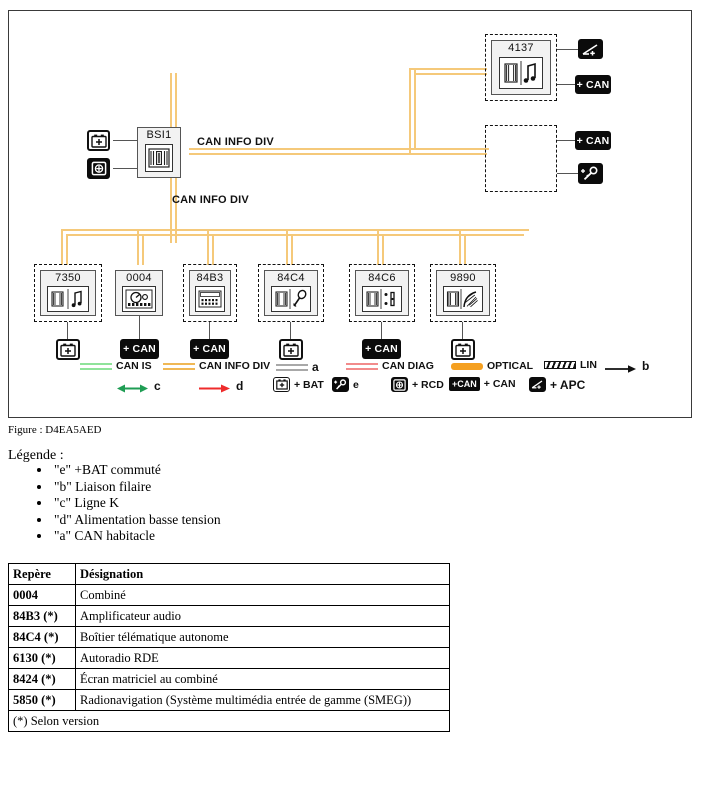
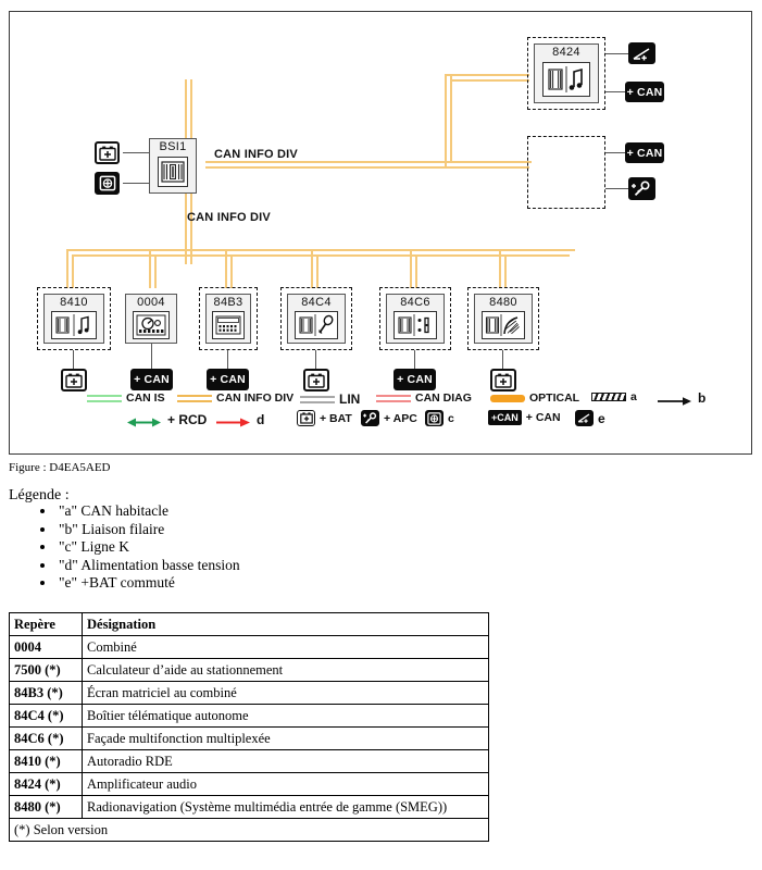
  CAN INFO DIV
  CAN INFO DIV
  BSI1
- 4137
+ 8424
  + CAN
  + CAN
- 7350
+ 8410
  0004
  + CAN
  84B3
  + CAN
  84C4
  84C6
  + CAN
- 9890
+ 8480
  CAN IS
  CAN INFO DIV
- a
+ LIN
  CAN DIAG
  OPTICAL
- LIN
+ a
  b
- c
+ + RCD
  d
  + BAT
- e
+ + APC
- + RCD
+ c
  +CAN
  + CAN
- + APC
+ e
  Figure : D4EA5AED
  Légende :
- "e" +BAT commuté
+ "a" CAN habitacle
  "b" Liaison filaire
  "c" Ligne K
  "d" Alimentation basse tension
- "a" CAN habitacle
+ "e" +BAT commuté
  Repère	Désignation
  0004	Combiné
+ 7500 (*)	Calculateur d’aide au stationnement
- 84B3 (*)	Amplificateur audio
+ 84B3 (*)	Écran matriciel au combiné
  84C4 (*)	Boîtier télématique autonome
+ 84C6 (*)	Façade multifonction multiplexée
- 6130 (*)	Autoradio RDE
+ 8410 (*)	Autoradio RDE
- 8424 (*)	Écran matriciel au combiné
+ 8424 (*)	Amplificateur audio
- 5850 (*)	Radionavigation (Système multimédia entrée de gamme (SMEG))
+ 8480 (*)	Radionavigation (Système multimédia entrée de gamme (SMEG))
  (*) Selon version
